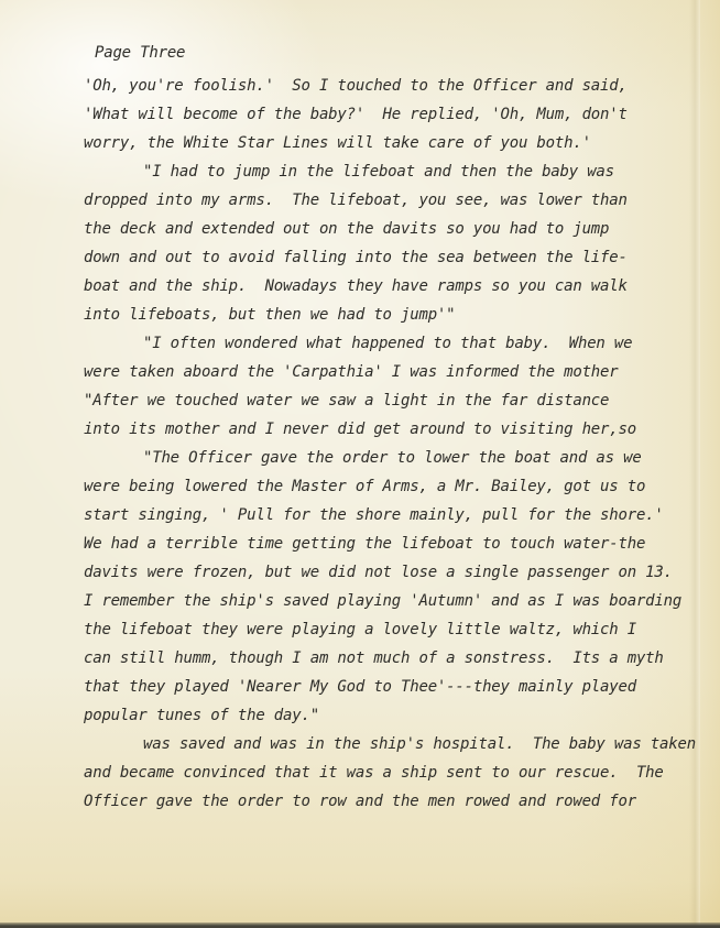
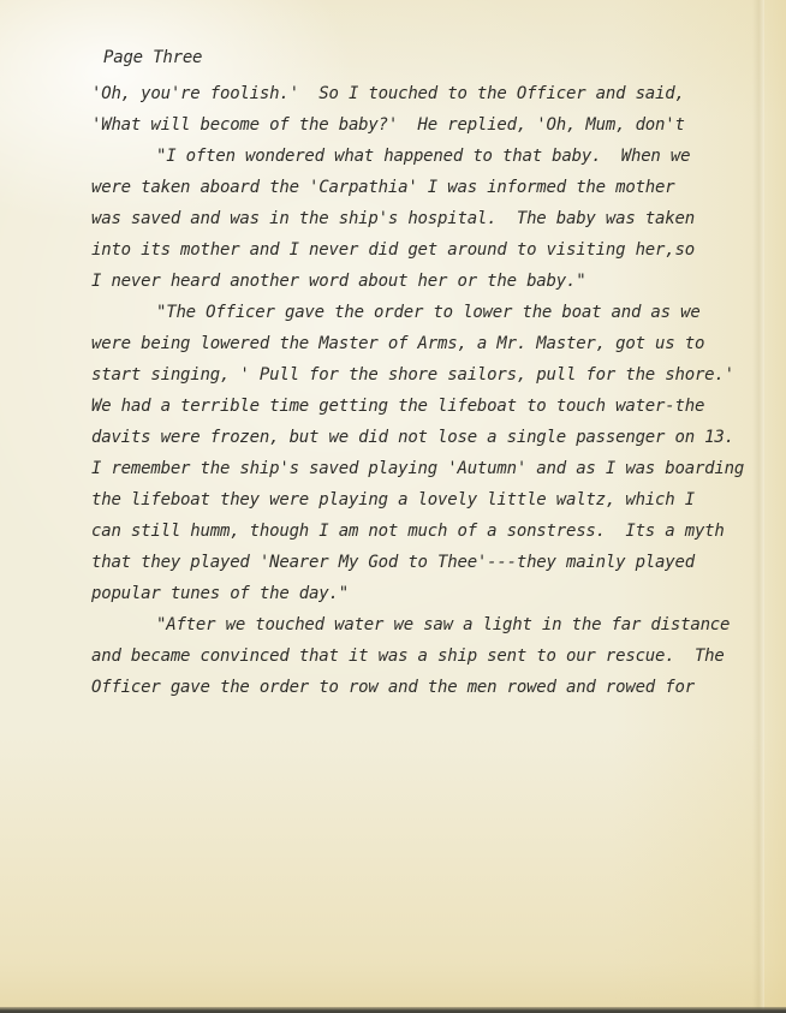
  Page Three
  'Oh, you're foolish.' So I touched to the Officer and said,
  'What will become of the baby?' He replied, 'Oh, Mum, don't
- worry, the White Star Lines will take care of you both.'
- "I had to jump in the lifeboat and then the baby was
- dropped into my arms. The lifeboat, you see, was lower than
- the deck and extended out on the davits so you had to jump
- down and out to avoid falling into the sea between the life-
- boat and the ship. Nowadays they have ramps so you can walk
- into lifeboats, but then we had to jump'"
  "I often wondered what happened to that baby. When we
  were taken aboard the 'Carpathia' I was informed the mother
- "After we touched water we saw a light in the far distance
+ was saved and was in the ship's hospital. The baby was taken
  into its mother and I never did get around to visiting her,so
+ I never heard another word about her or the baby."
  "The Officer gave the order to lower the boat and as we
- were being lowered the Master of Arms, a Mr. Bailey, got us to
+ were being lowered the Master of Arms, a Mr. Master, got us to
- start singing, ' Pull for the shore mainly, pull for the shore.'
+ start singing, ' Pull for the shore sailors, pull for the shore.'
  We had a terrible time getting the lifeboat to touch water-the
  davits were frozen, but we did not lose a single passenger on 13.
  I remember the ship's saved playing 'Autumn' and as I was boarding
  the lifeboat they were playing a lovely little waltz, which I
  can still humm, though I am not much of a sonstress. Its a myth
  that they played 'Nearer My God to Thee'---they mainly played
  popular tunes of the day."
- was saved and was in the ship's hospital. The baby was taken
+ "After we touched water we saw a light in the far distance
  and became convinced that it was a ship sent to our rescue. The
  Officer gave the order to row and the men rowed and rowed for
